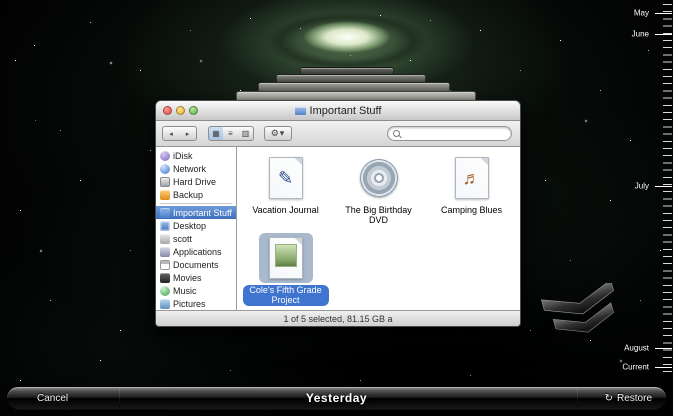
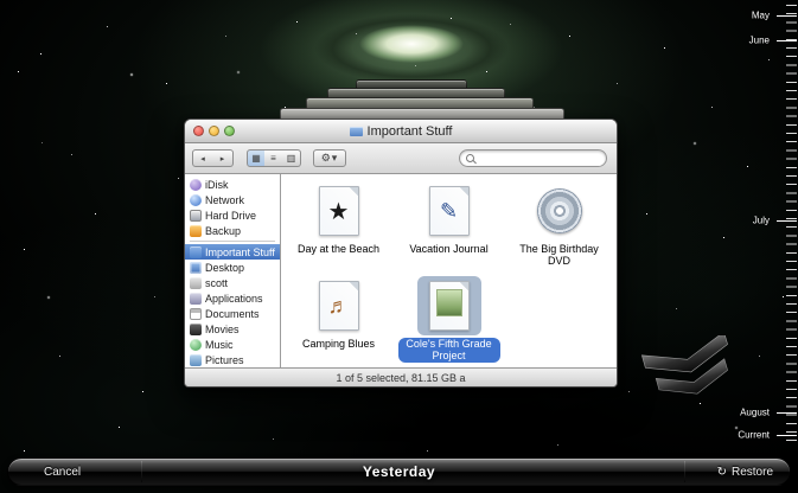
  Important Stuff
  ▦
  ≡
  ▥
  ⚙
  ▾
  iDisk
  Network
  Hard Drive
  Backup
  Important Stuff
  Desktop
  scott
  Applications
  Documents
  Movies
  Music
  Pictures
+ ★
+ Day at the Beach
  ✎
  Vacation Journal
  The Big Birthday DVD
  ♬
  Camping Blues
  Cole's Fifth Grade Project
  1 of 5 selected, 81.15 GB a
  May
  June
  July
  August
  Current
  Cancel
  Yesterday
  ↻
  Restore
